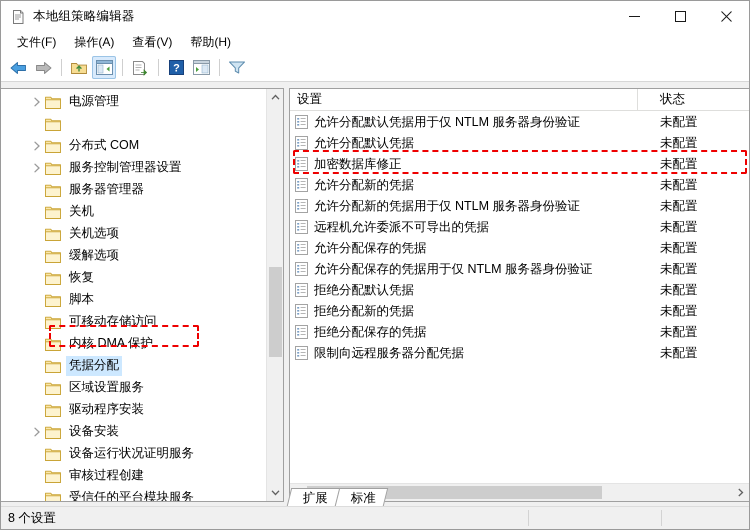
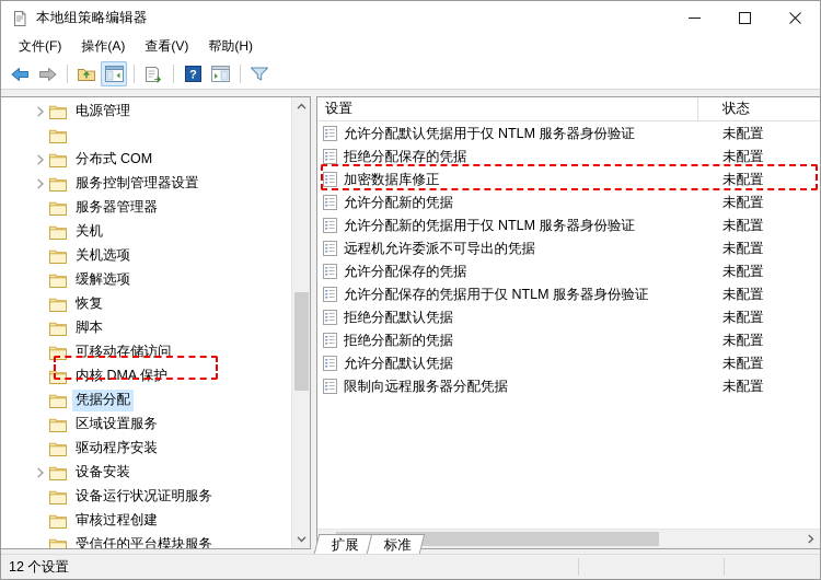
  本地组策略编辑器
  文件(F)
  操作(A)
  查看(V)
  帮助(H)
  ?
  电源管理
  分布式 COM
  服务控制管理器设置
  服务器管理器
  关机
  关机选项
  缓解选项
  恢复
  脚本
  可移动存储访问
  内核 DMA 保护
  凭据分配
  区域设置服务
  驱动程序安装
  设备安装
  设备运行状况证明服务
  审核过程创建
  受信任的平台模块服务
  设置
  状态
  允许分配默认凭据用于仅 NTLM 服务器身份验证
  未配置
- 允许分配默认凭据
+ 拒绝分配保存的凭据
  未配置
  加密数据库修正
  未配置
  允许分配新的凭据
  未配置
  允许分配新的凭据用于仅 NTLM 服务器身份验证
  未配置
  远程机允许委派不可导出的凭据
  未配置
  允许分配保存的凭据
  未配置
  允许分配保存的凭据用于仅 NTLM 服务器身份验证
  未配置
  拒绝分配默认凭据
  未配置
  拒绝分配新的凭据
  未配置
- 拒绝分配保存的凭据
+ 允许分配默认凭据
  未配置
  限制向远程服务器分配凭据
  未配置
- 8 个设置
+ 12 个设置
